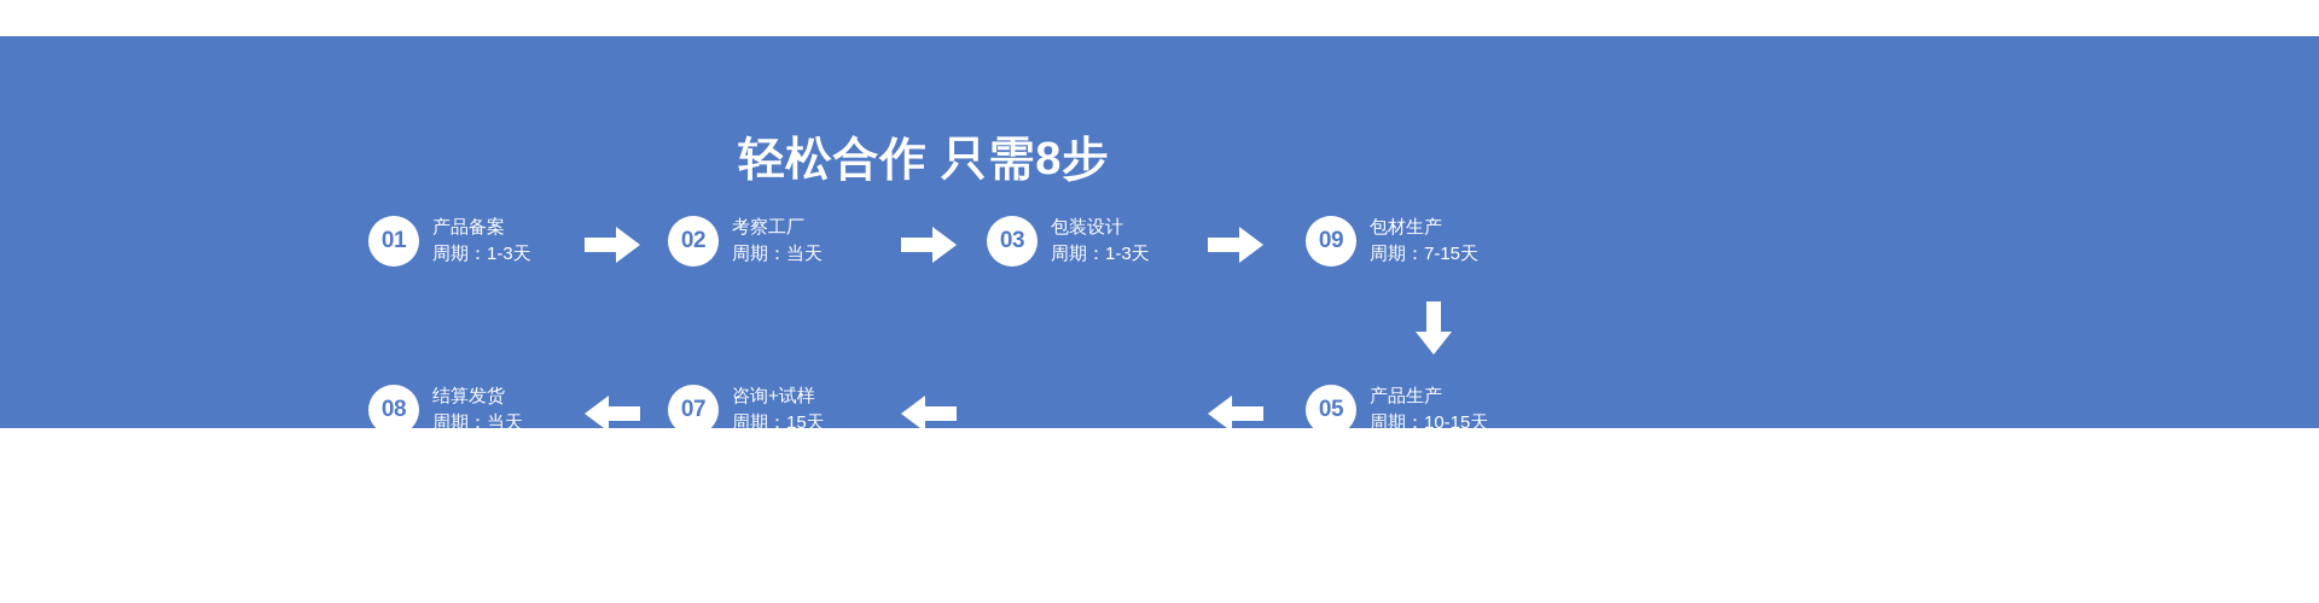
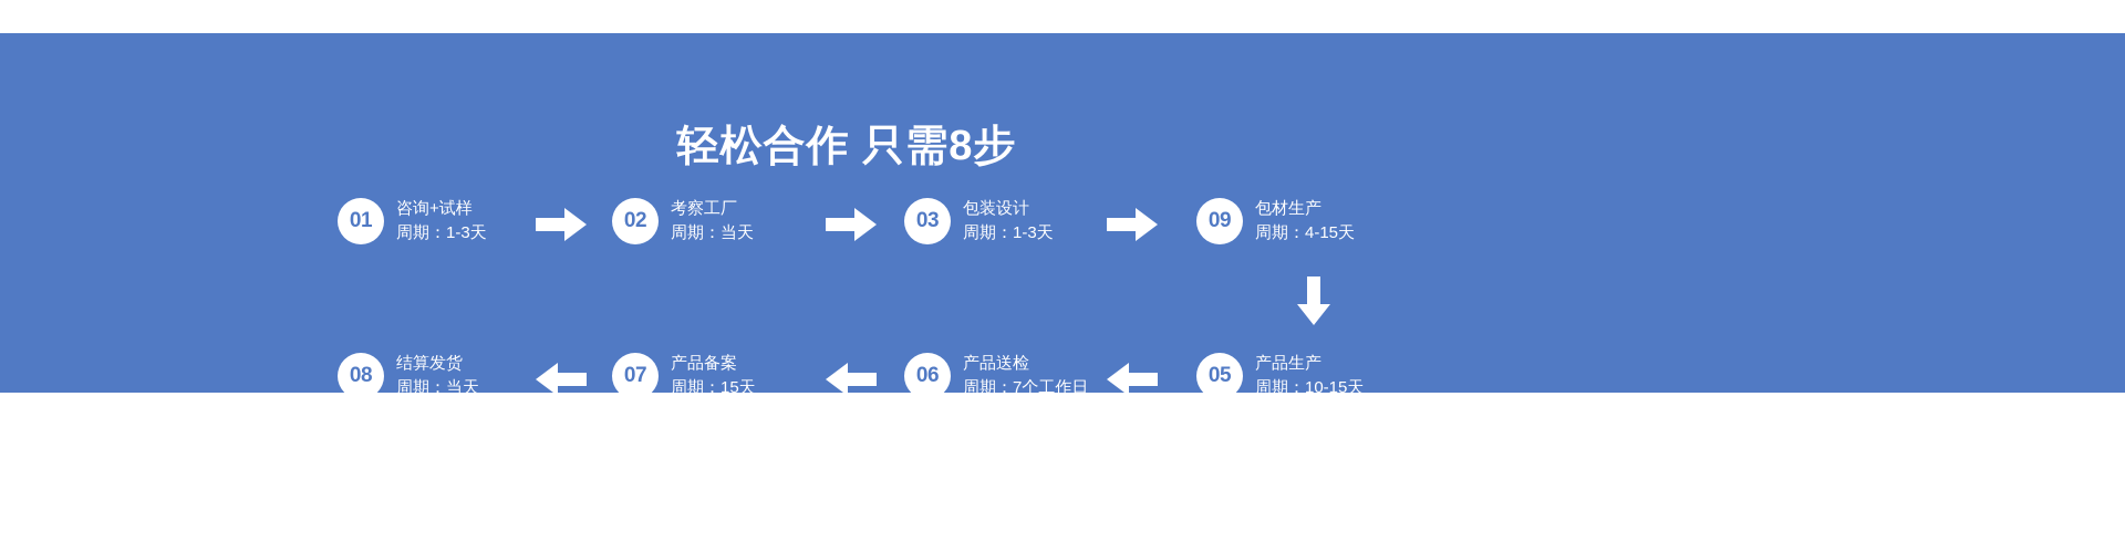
  轻松合作 只需8步
  01
- 产品备案
+ 咨询+试样
  周期：1-3天
  02
  考察工厂
  周期：当天
  03
  包装设计
  周期：1-3天
  09
  包材生产
- 周期：7-15天
+ 周期：4-15天
  05
  产品生产
  周期：10-15天
+ 06
+ 产品送检
+ 周期：7个工作日
  07
- 咨询+试样
+ 产品备案
  周期：15天
  08
  结算发货
  周期：当天
